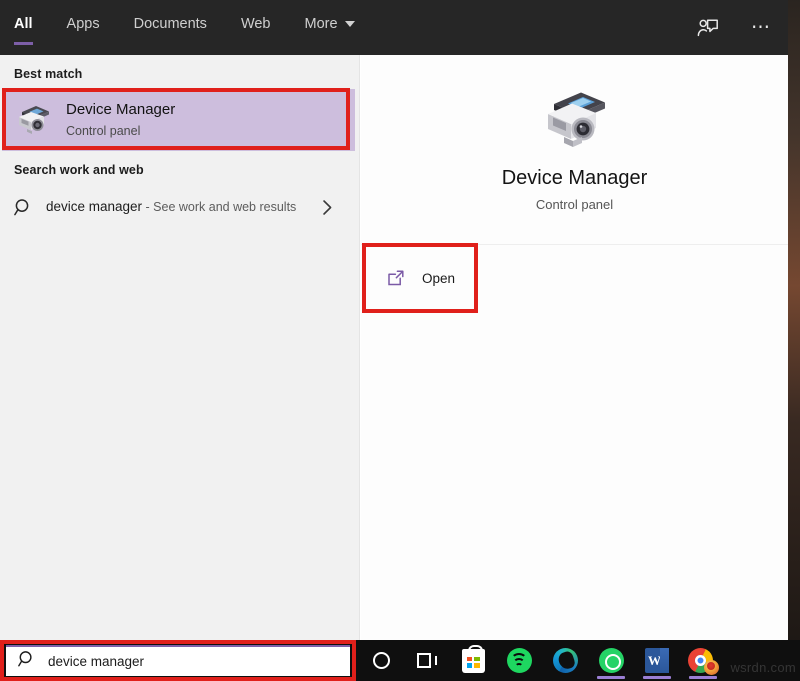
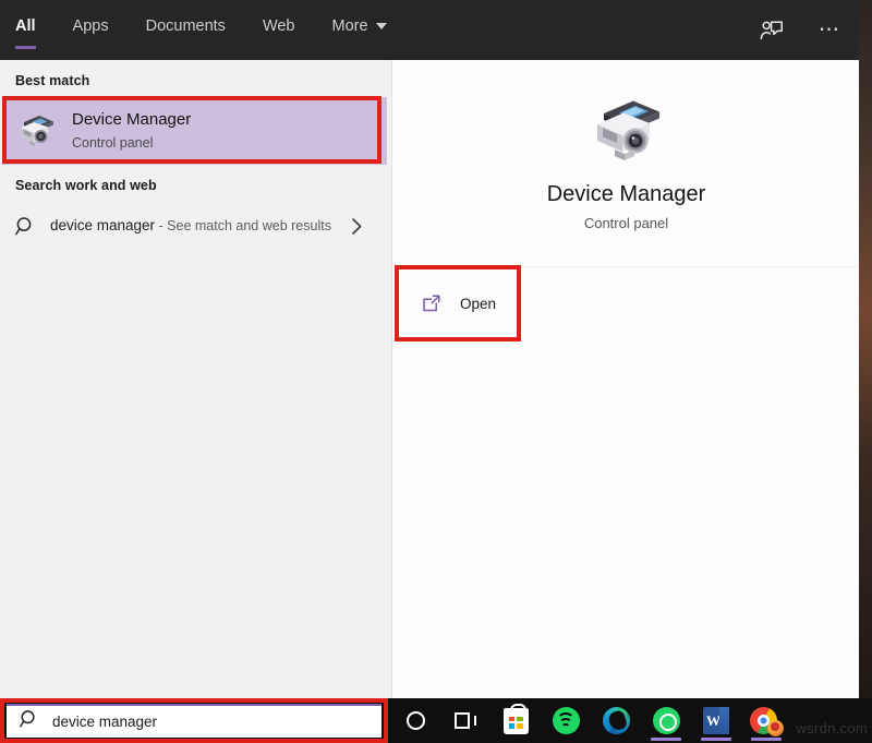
  All
  Apps
  Documents
  Web
  More
  ⋯
  Best match
  Device Manager
  Control panel
  Search work and web
- device manager - See work and web results
+ device manager - See match and web results
  Device Manager
  Control panel
  Open
  device manager
  W
  wsrdn.com
